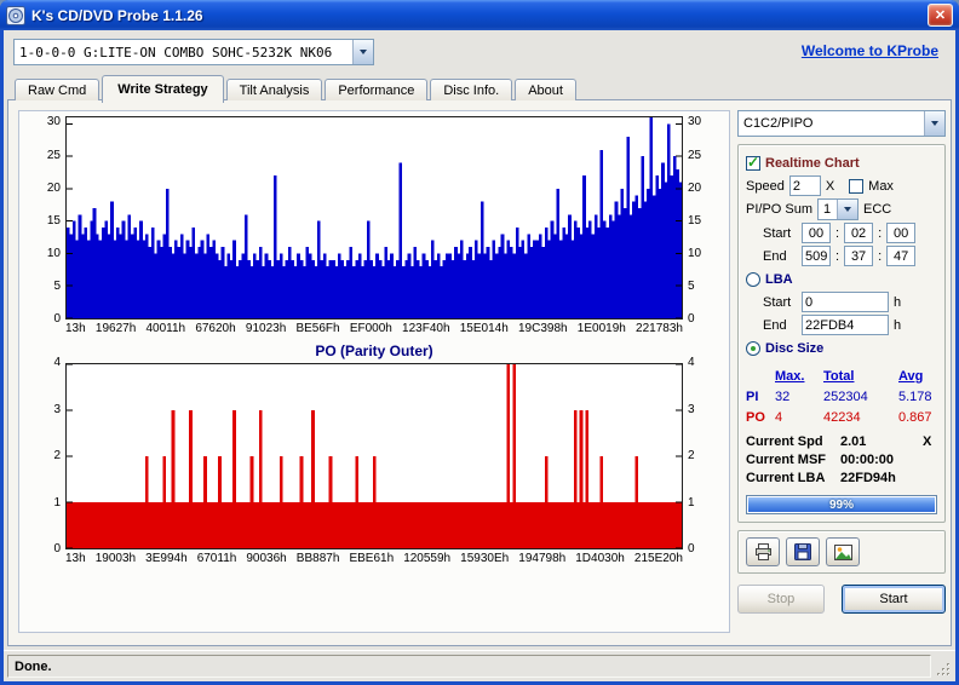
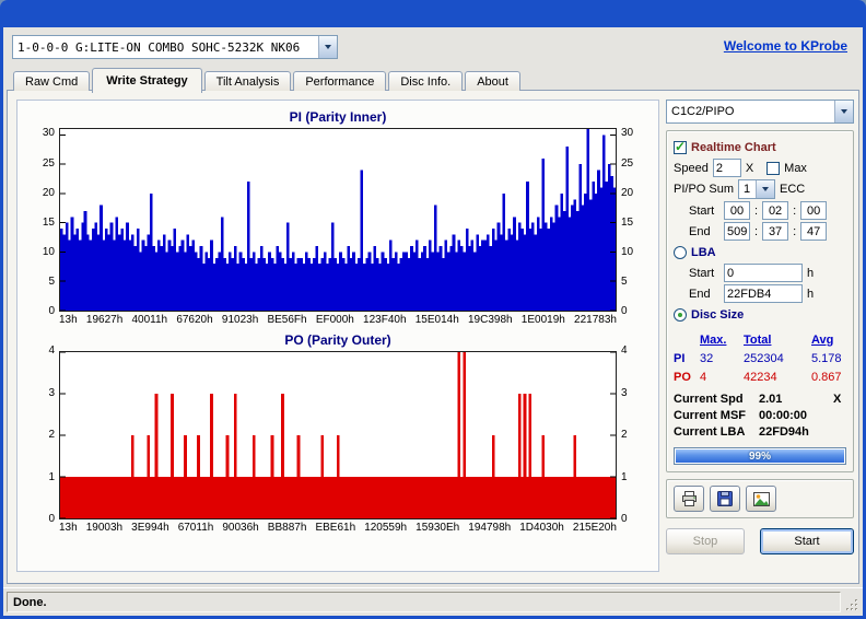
- K's CD/DVD Probe 1.1.26
- ✕
  1-0-0-0 G:LITE-ON COMBO SOHC-5232K NK06
  Welcome to KProbe
  Raw Cmd
  Write Strategy
  Tilt Analysis
  Performance
  Disc Info.
  About
+ PI (Parity Inner)
  0
  5
  10
  15
  20
  25
  30
  0
  5
  10
  15
  20
  25
  30
  13h
  19627h
  40011h
  67620h
  91023h
  BE56Fh
  EF000h
  123F40h
  15E014h
  19C398h
  1E0019h
  221783h
  PO (Parity Outer)
  0
  1
  2
  3
  4
  0
  1
  2
  3
  4
  13h
  19003h
  3E994h
  67011h
  90036h
  BB887h
  EBE61h
  120559h
  15930Eh
  194798h
  1D4030h
  215E20h
  C1C2/PIPO
  Realtime Chart
  Speed
  2
  X
  Max
  PI/PO Sum
  1
  ECC
  Start
  00
  :
  02
  :
  00
  End
  509
  :
  37
  :
  47
  LBA
  Start
  0
  h
  End
  22FDB4
  h
  Disc Size
  Max.
  Total
  Avg
  PI
  32
  252304
  5.178
  PO
  4
  42234
  0.867
  Current Spd
  2.01
  X
  Current MSF
  00:00:00
  Current LBA
  22FD94h
  99%
  Stop
  Start
  Done.
